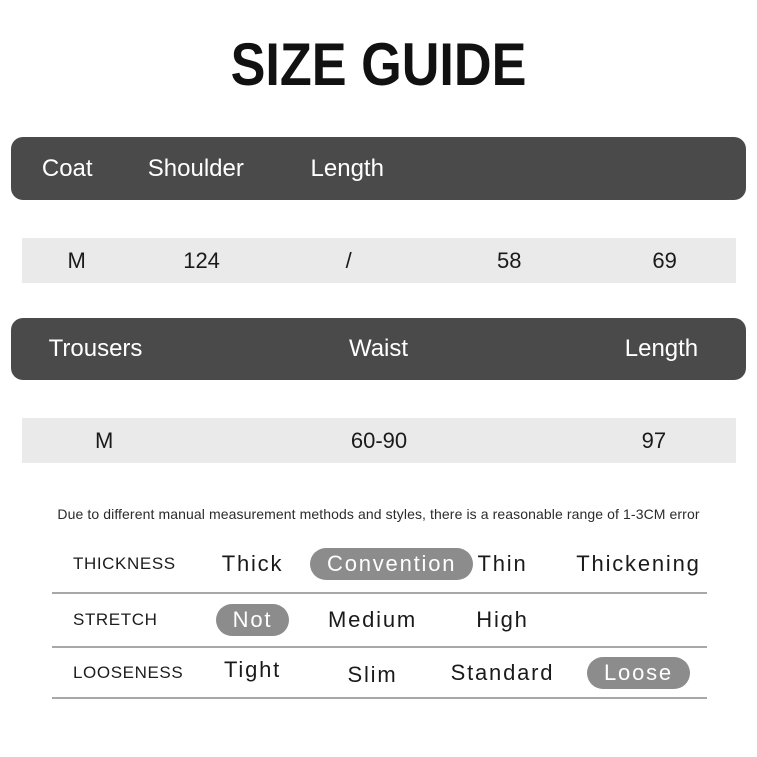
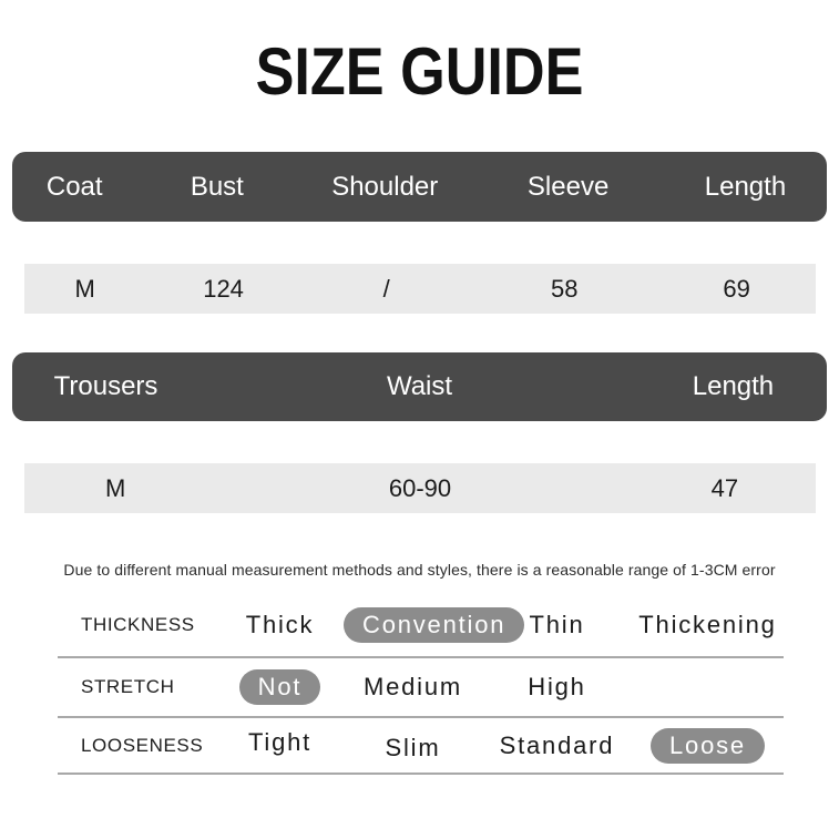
  SIZE GUIDE
  Coat
+ Bust
  Shoulder
+ Sleeve
  Length
  M
  124
  /
  58
  69
  Trousers
  Waist
  Length
  M
  60-90
- 97
+ 47
  Due to different manual measurement methods and styles, there is a reasonable range of 1-3CM error
  THICKNESS
  Thick
  Convention
  Thin
  Thickening
  STRETCH
  Not
  Medium
  High
  LOOSENESS
  Tight
  Slim
  Standard
  Loose
